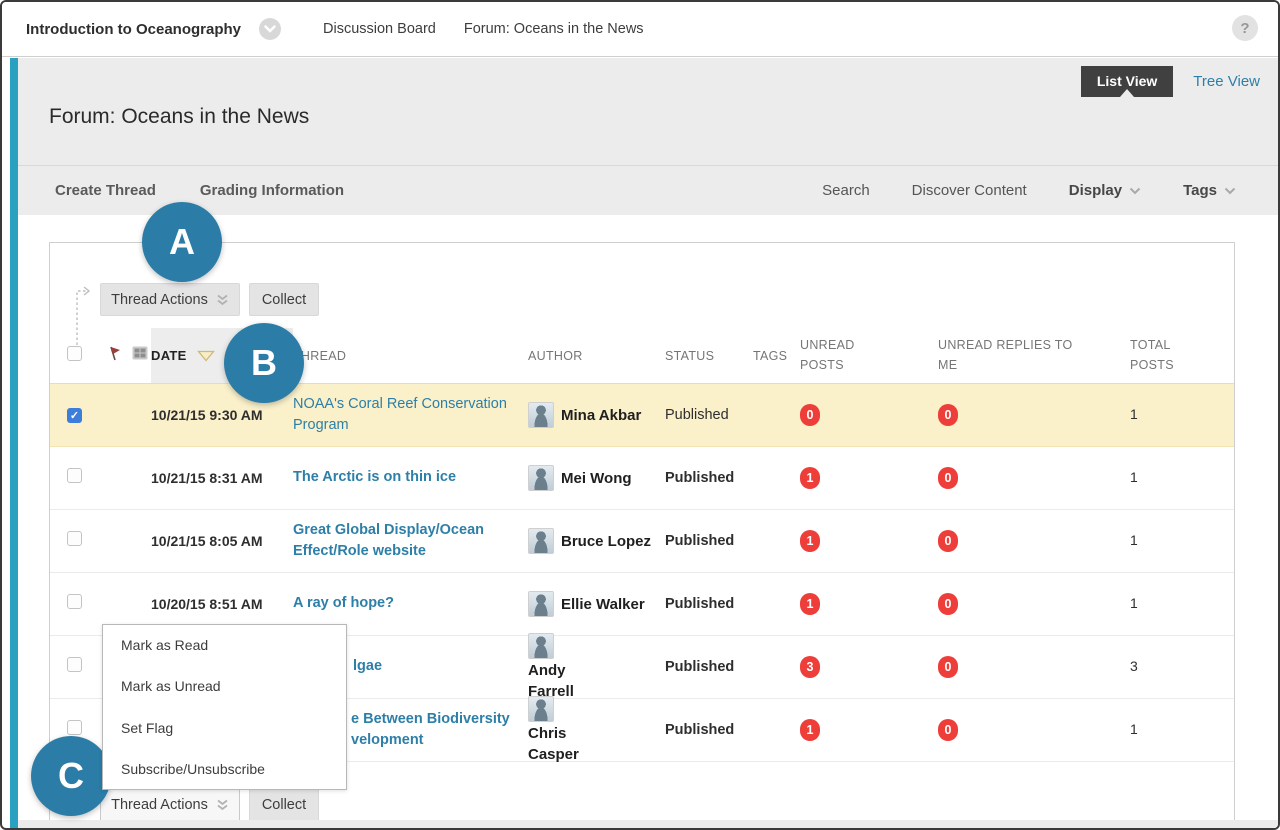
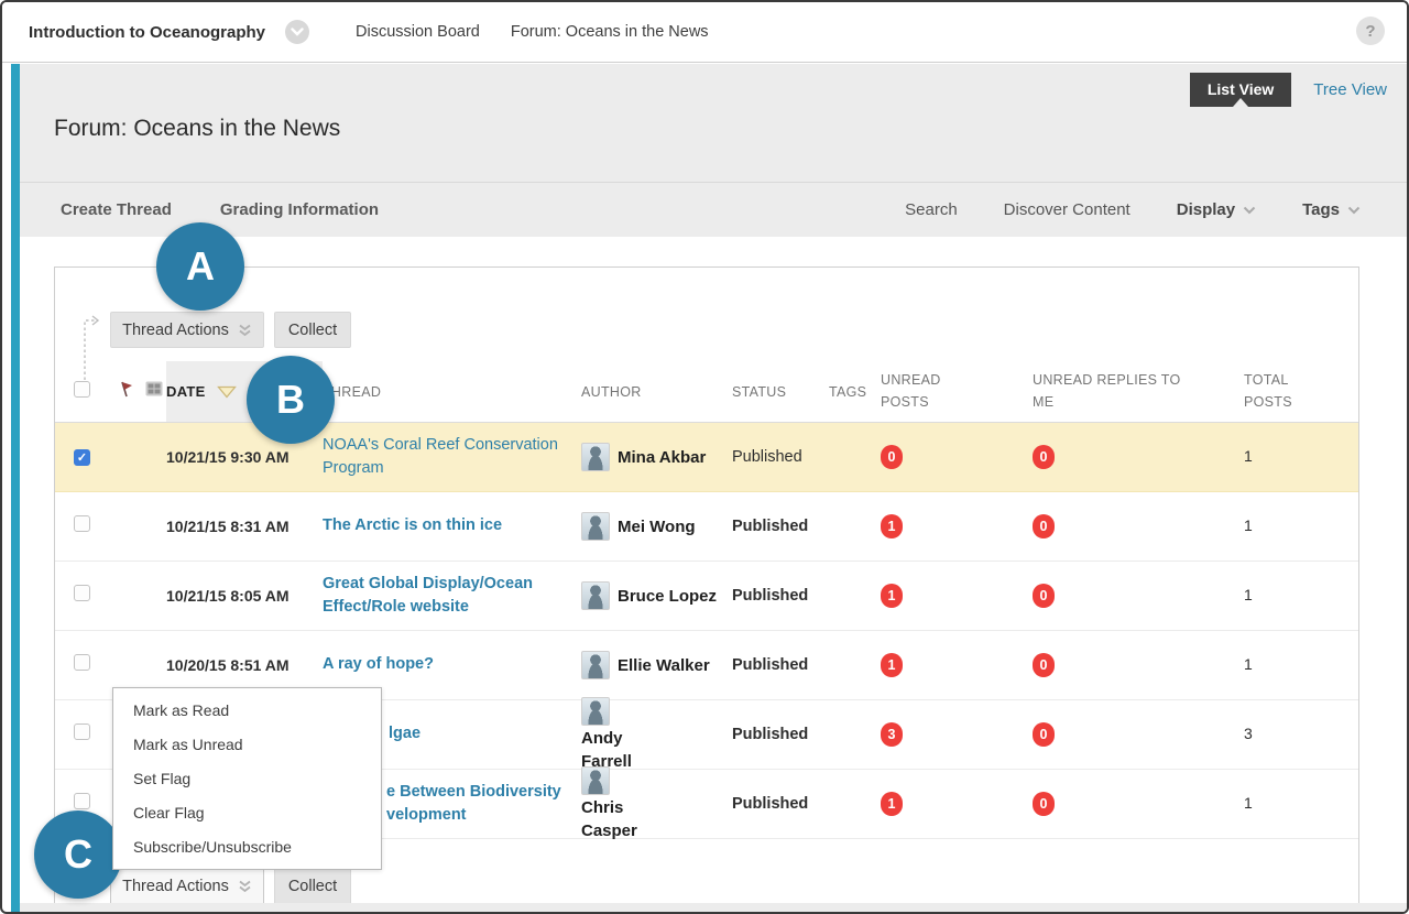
  Introduction to Oceanography
  Discussion Board
  Forum: Oceans in the News
  ?
  List View
  Tree View
  Forum: Oceans in the News
  Create Thread
  Grading Information
  Search
  Discover Content
  Display
  Tags
  Thread Actions
  Collect
  DATE
  HREAD
  AUTHOR
  STATUS
  TAGS
  UNREAD POSTS
  UNREAD REPLIES TO ME
  TOTAL POSTS
  10/21/15 9:30 AM
  NOAA's Coral Reef Conservation Program
  Mina Akbar
  Published
  0
  0
  1
  10/21/15 8:31 AM
  The Arctic is on thin ice
  Mei Wong
  Published
  1
  0
  1
  10/21/15 8:05 AM
  Great Global Display/Ocean Effect/Role website
  Bruce Lopez
  Published
  1
  0
  1
  10/20/15 8:51 AM
  A ray of hope?
  Ellie Walker
  Published
  1
  0
  1
  lgae
  Andy Farrell
  Published
  3
  0
  3
  e Between Biodiversity
  velopment
  Chris Casper
  Published
  1
  0
  1
  Thread Actions
  Collect
  Mark as Read
  Mark as Unread
  Set Flag
+ Clear Flag
  Subscribe/Unsubscribe
  A
  B
  C
